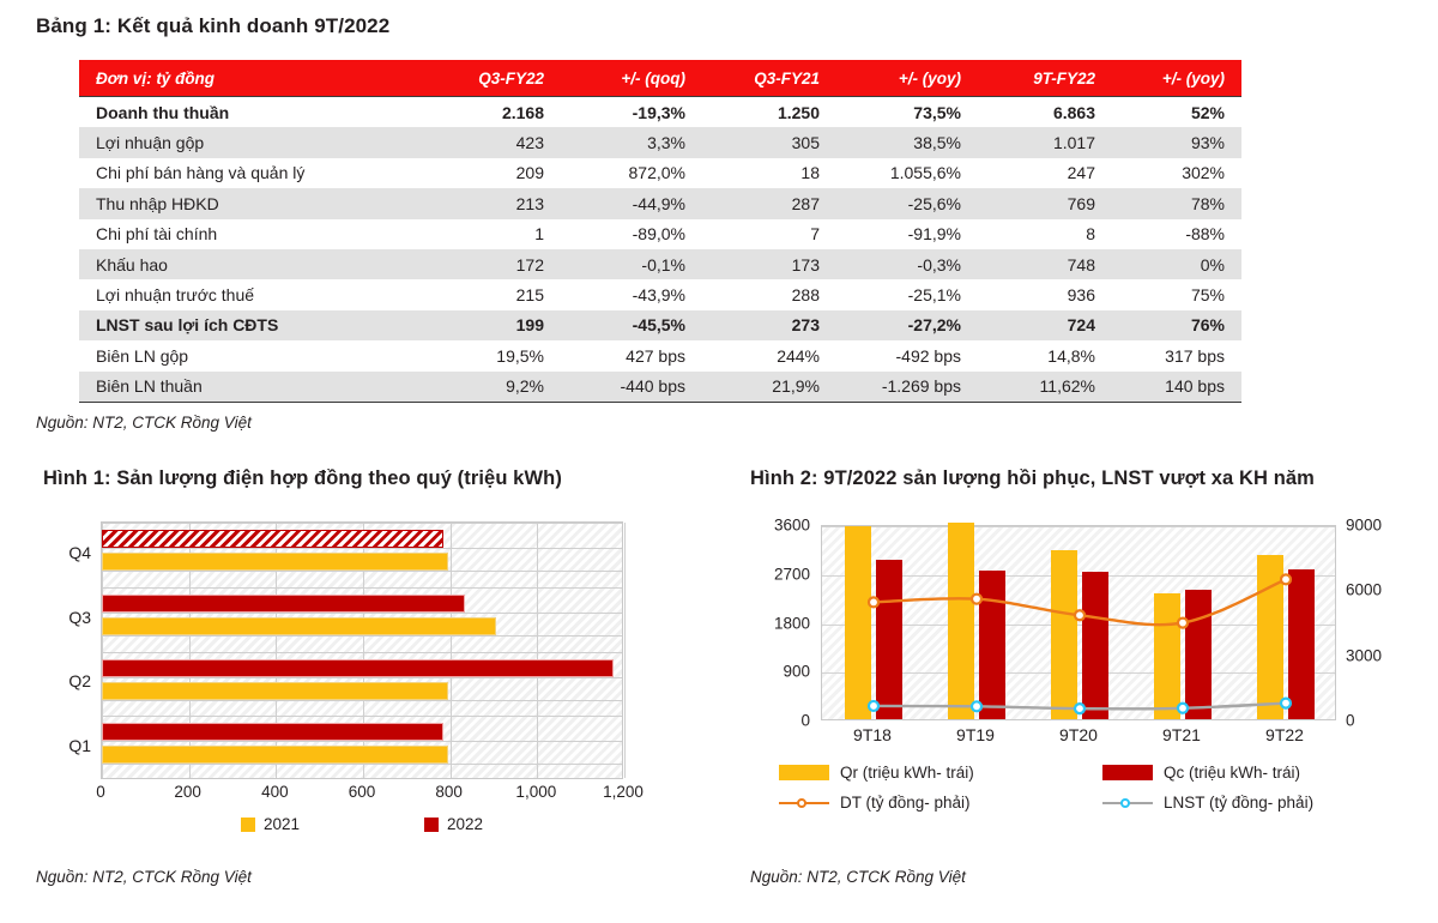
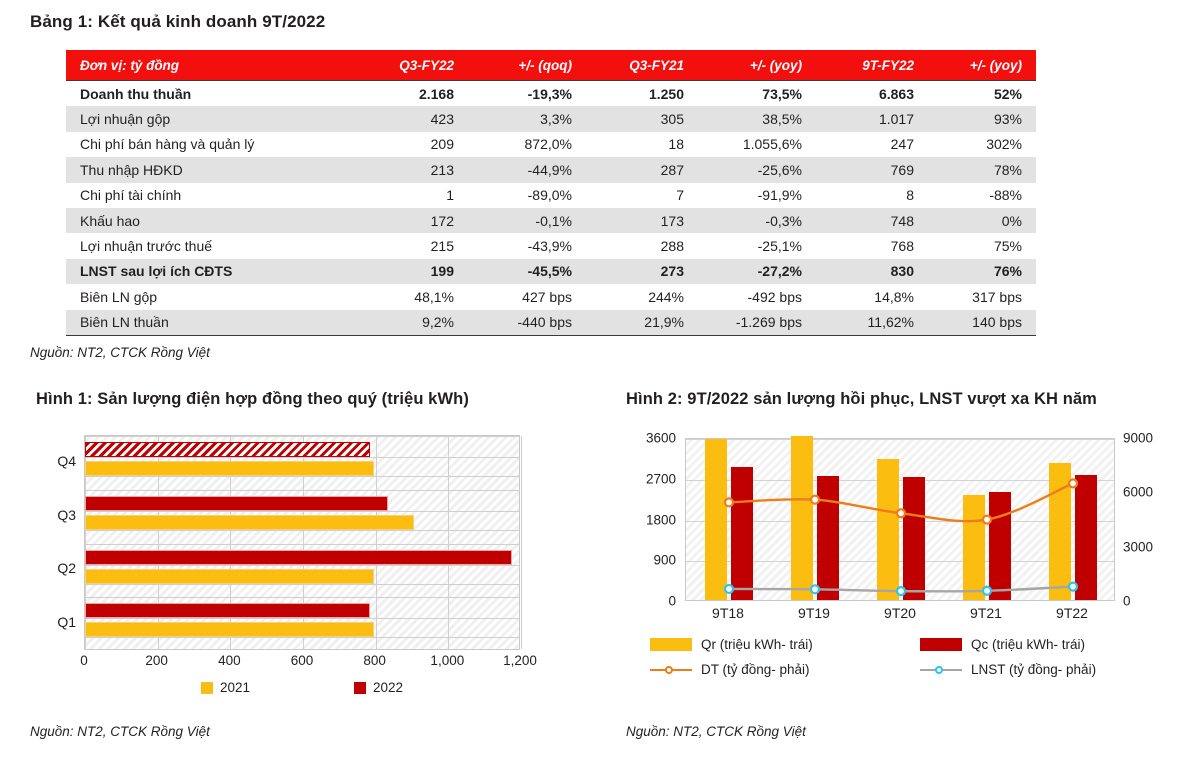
  Bảng 1: Kết quả kinh doanh 9T/2022
  Đơn vị: tỷ đồng	Q3-FY22	+/- (qoq)	Q3-FY21	+/- (yoy)	9T-FY22	+/- (yoy)
  Doanh thu thuần	2.168	-19,3%	1.250	73,5%	6.863	52%
  Lợi nhuận gộp	423	3,3%	305	38,5%	1.017	93%
  Chi phí bán hàng và quản lý	209	872,0%	18	1.055,6%	247	302%
  Thu nhập HĐKD	213	-44,9%	287	-25,6%	769	78%
  Chi phí tài chính	1	-89,0%	7	-91,9%	8	-88%
  Khấu hao	172	-0,1%	173	-0,3%	748	0%
- Lợi nhuận trước thuế	215	-43,9%	288	-25,1%	936	75%
+ Lợi nhuận trước thuế	215	-43,9%	288	-25,1%	768	75%
- LNST sau lợi ích CĐTS	199	-45,5%	273	-27,2%	724	76%
+ LNST sau lợi ích CĐTS	199	-45,5%	273	-27,2%	830	76%
- Biên LN gộp	19,5%	427 bps	244%	-492 bps	14,8%	317 bps
+ Biên LN gộp	48,1%	427 bps	244%	-492 bps	14,8%	317 bps
  Biên LN thuần	9,2%	-440 bps	21,9%	-1.269 bps	11,62%	140 bps
  Nguồn: NT2, CTCK Rồng Việt
  Hình 1: Sản lượng điện hợp đồng theo quý (triệu kWh)
  0
  200
  400
  600
  800
  1,000
  1,200
  2021
  2022
  Q1
  Q2
  Q3
  Q4
  Nguồn: NT2, CTCK Rồng Việt
  Hình 2: 9T/2022 sản lượng hồi phục, LNST vượt xa KH năm
  9T18
  9T19
  9T20
  9T21
  9T22
  Qr (triệu kWh- trái)
  Qc (triệu kWh- trái)
  DT (tỷ đồng- phải)
  LNST (tỷ đồng- phải)
  0
  900
  1800
  2700
  3600
  0
  3000
  6000
  9000
  Nguồn: NT2, CTCK Rồng Việt
